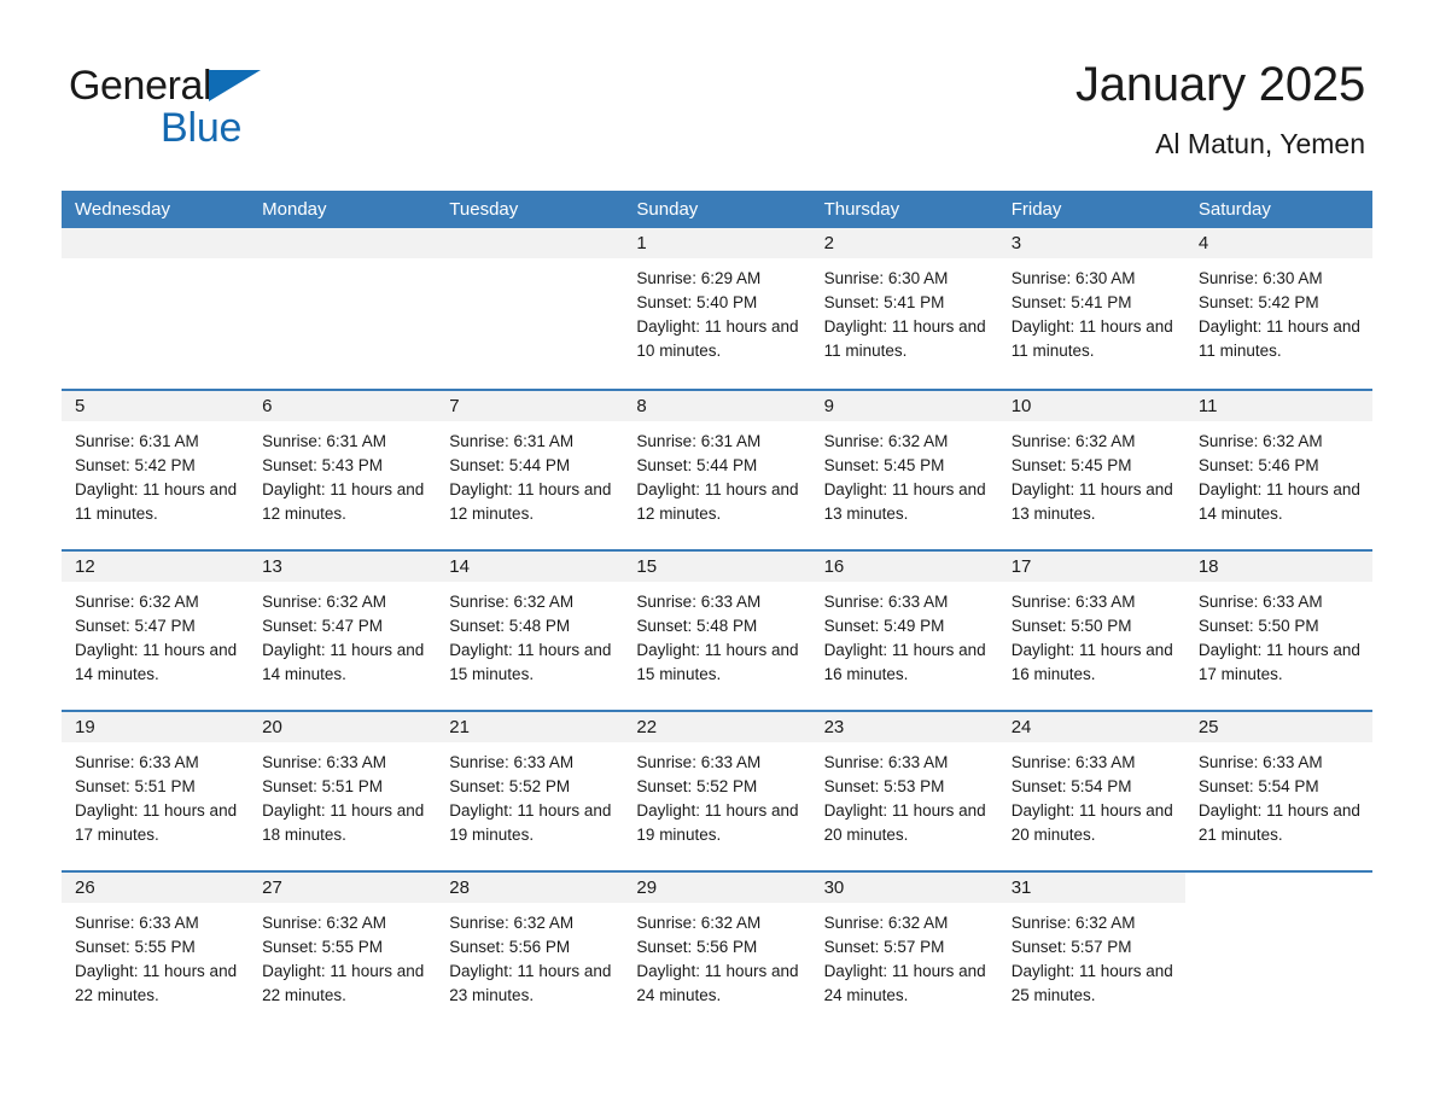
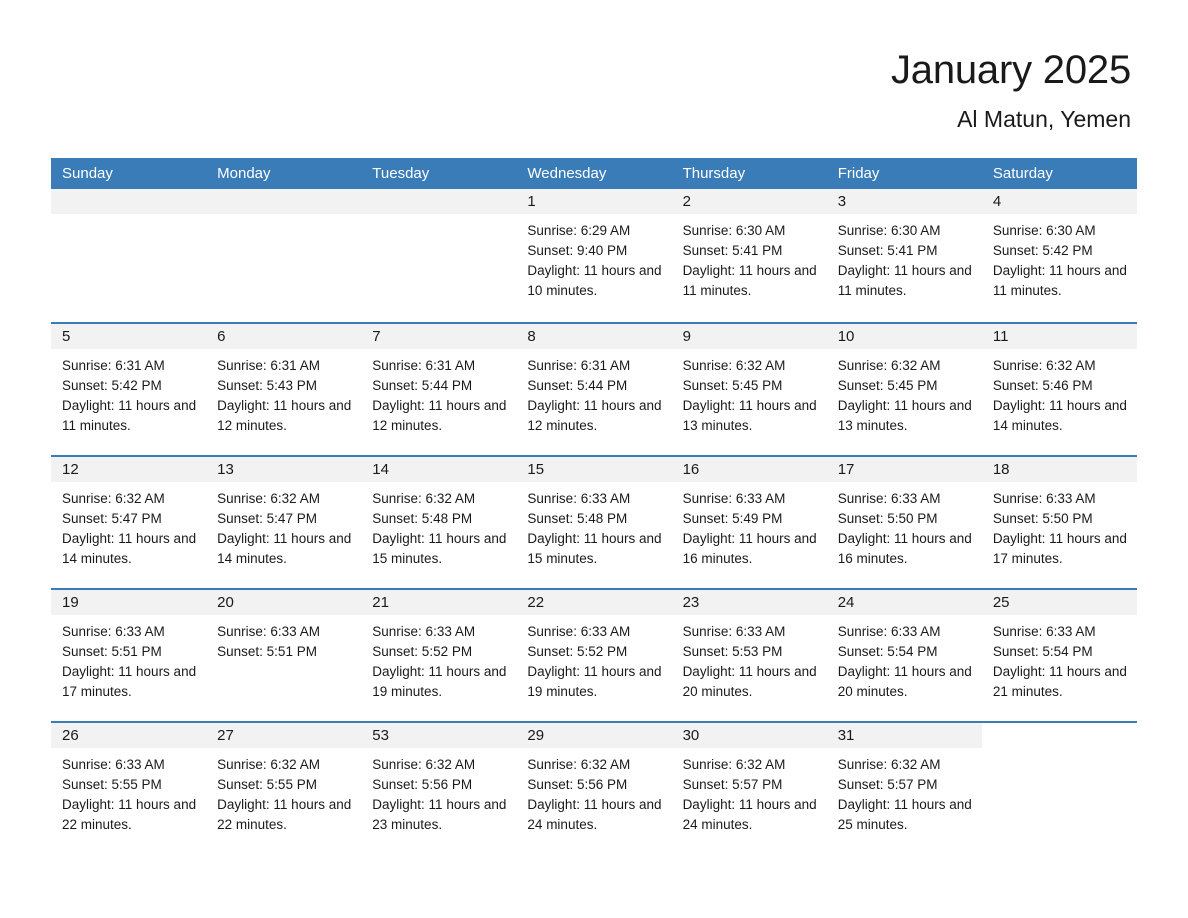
- General
- Blue
  January 2025
  Al Matun, Yemen
- Wednesday
+ Sunday
  Monday
  Tuesday
- Sunday
+ Wednesday
  Thursday
  Friday
  Saturday
  1
  Sunrise: 6:29 AM
- Sunset: 5:40 PM
+ Sunset: 9:40 PM
  Daylight: 11 hours and 10 minutes.
  2
  Sunrise: 6:30 AM
  Sunset: 5:41 PM
  Daylight: 11 hours and 11 minutes.
  3
  Sunrise: 6:30 AM
  Sunset: 5:41 PM
  Daylight: 11 hours and 11 minutes.
  4
  Sunrise: 6:30 AM
  Sunset: 5:42 PM
  Daylight: 11 hours and 11 minutes.
  5
  Sunrise: 6:31 AM
  Sunset: 5:42 PM
  Daylight: 11 hours and 11 minutes.
  6
  Sunrise: 6:31 AM
  Sunset: 5:43 PM
  Daylight: 11 hours and 12 minutes.
  7
  Sunrise: 6:31 AM
  Sunset: 5:44 PM
  Daylight: 11 hours and 12 minutes.
  8
  Sunrise: 6:31 AM
  Sunset: 5:44 PM
  Daylight: 11 hours and 12 minutes.
  9
  Sunrise: 6:32 AM
  Sunset: 5:45 PM
  Daylight: 11 hours and 13 minutes.
  10
  Sunrise: 6:32 AM
  Sunset: 5:45 PM
  Daylight: 11 hours and 13 minutes.
  11
  Sunrise: 6:32 AM
  Sunset: 5:46 PM
  Daylight: 11 hours and 14 minutes.
  12
  Sunrise: 6:32 AM
  Sunset: 5:47 PM
  Daylight: 11 hours and 14 minutes.
  13
  Sunrise: 6:32 AM
  Sunset: 5:47 PM
  Daylight: 11 hours and 14 minutes.
  14
  Sunrise: 6:32 AM
  Sunset: 5:48 PM
  Daylight: 11 hours and 15 minutes.
  15
  Sunrise: 6:33 AM
  Sunset: 5:48 PM
  Daylight: 11 hours and 15 minutes.
  16
  Sunrise: 6:33 AM
  Sunset: 5:49 PM
  Daylight: 11 hours and 16 minutes.
  17
  Sunrise: 6:33 AM
  Sunset: 5:50 PM
  Daylight: 11 hours and 16 minutes.
  18
  Sunrise: 6:33 AM
  Sunset: 5:50 PM
  Daylight: 11 hours and 17 minutes.
  19
  Sunrise: 6:33 AM
  Sunset: 5:51 PM
  Daylight: 11 hours and 17 minutes.
  20
  Sunrise: 6:33 AM
  Sunset: 5:51 PM
- Daylight: 11 hours and 18 minutes.
  21
  Sunrise: 6:33 AM
  Sunset: 5:52 PM
  Daylight: 11 hours and 19 minutes.
  22
  Sunrise: 6:33 AM
  Sunset: 5:52 PM
  Daylight: 11 hours and 19 minutes.
  23
  Sunrise: 6:33 AM
  Sunset: 5:53 PM
  Daylight: 11 hours and 20 minutes.
  24
  Sunrise: 6:33 AM
  Sunset: 5:54 PM
  Daylight: 11 hours and 20 minutes.
  25
  Sunrise: 6:33 AM
  Sunset: 5:54 PM
  Daylight: 11 hours and 21 minutes.
  26
  Sunrise: 6:33 AM
  Sunset: 5:55 PM
  Daylight: 11 hours and 22 minutes.
  27
  Sunrise: 6:32 AM
  Sunset: 5:55 PM
  Daylight: 11 hours and 22 minutes.
- 28
+ 53
  Sunrise: 6:32 AM
  Sunset: 5:56 PM
  Daylight: 11 hours and 23 minutes.
  29
  Sunrise: 6:32 AM
  Sunset: 5:56 PM
  Daylight: 11 hours and 24 minutes.
  30
  Sunrise: 6:32 AM
  Sunset: 5:57 PM
  Daylight: 11 hours and 24 minutes.
  31
  Sunrise: 6:32 AM
  Sunset: 5:57 PM
  Daylight: 11 hours and 25 minutes.
